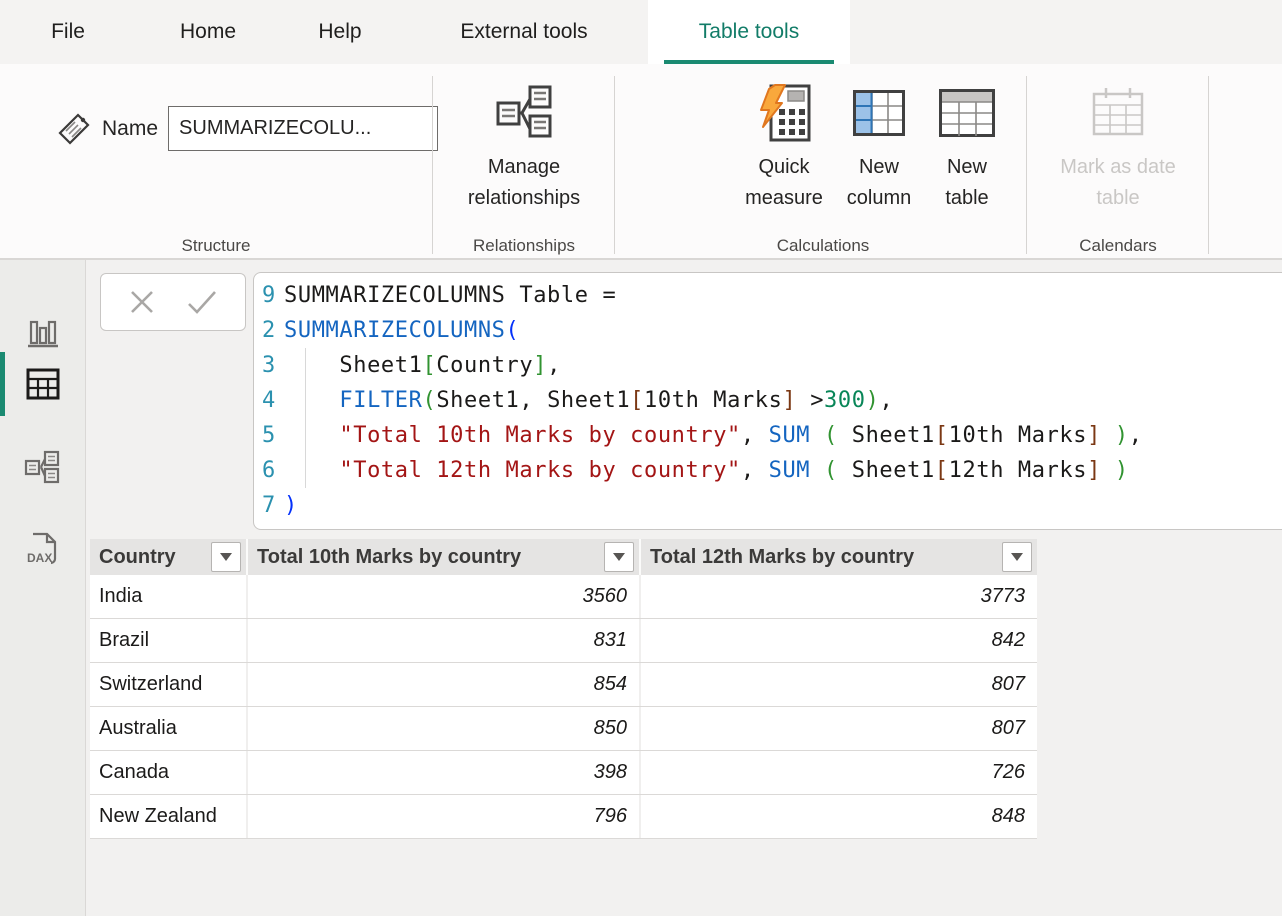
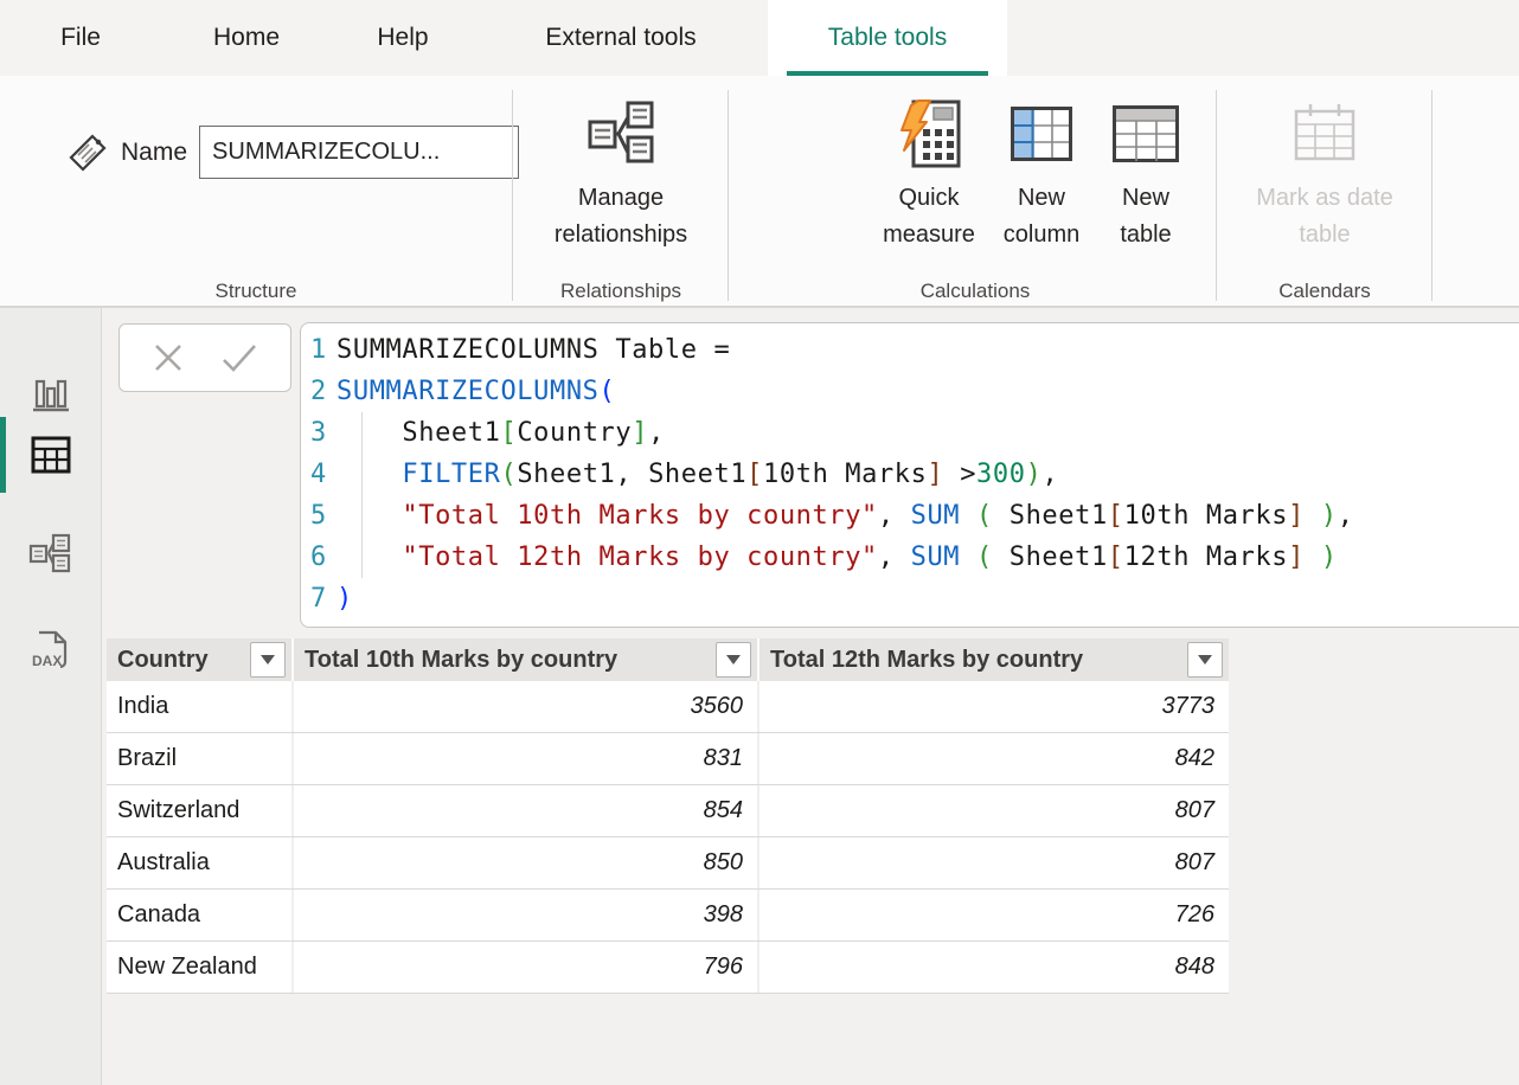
  File
  Home
  Help
  External tools
  Table tools
  Name
  SUMMARIZECOLU...
  Structure
  Manage relationships
  Relationships
  Quick measure
  New column
  New table
  Calculations
  Mark as date table
  Calendars
  DAX
- 9
+ 1
  SUMMARIZECOLUMNS Table =
  2
  SUMMARIZECOLUMNS(
  3
  Sheet1[Country],
  4
  FILTER(Sheet1, Sheet1[10th Marks] >300),
  5
  "Total 10th Marks by country", SUM ( Sheet1[10th Marks] ),
  6
  "Total 12th Marks by country", SUM ( Sheet1[12th Marks] )
  7
  )
  Country
  Total 10th Marks by country
  Total 12th Marks by country
  India
  3560
  3773
  Brazil
  831
  842
  Switzerland
  854
  807
  Australia
  850
  807
  Canada
  398
  726
  New Zealand
  796
  848
